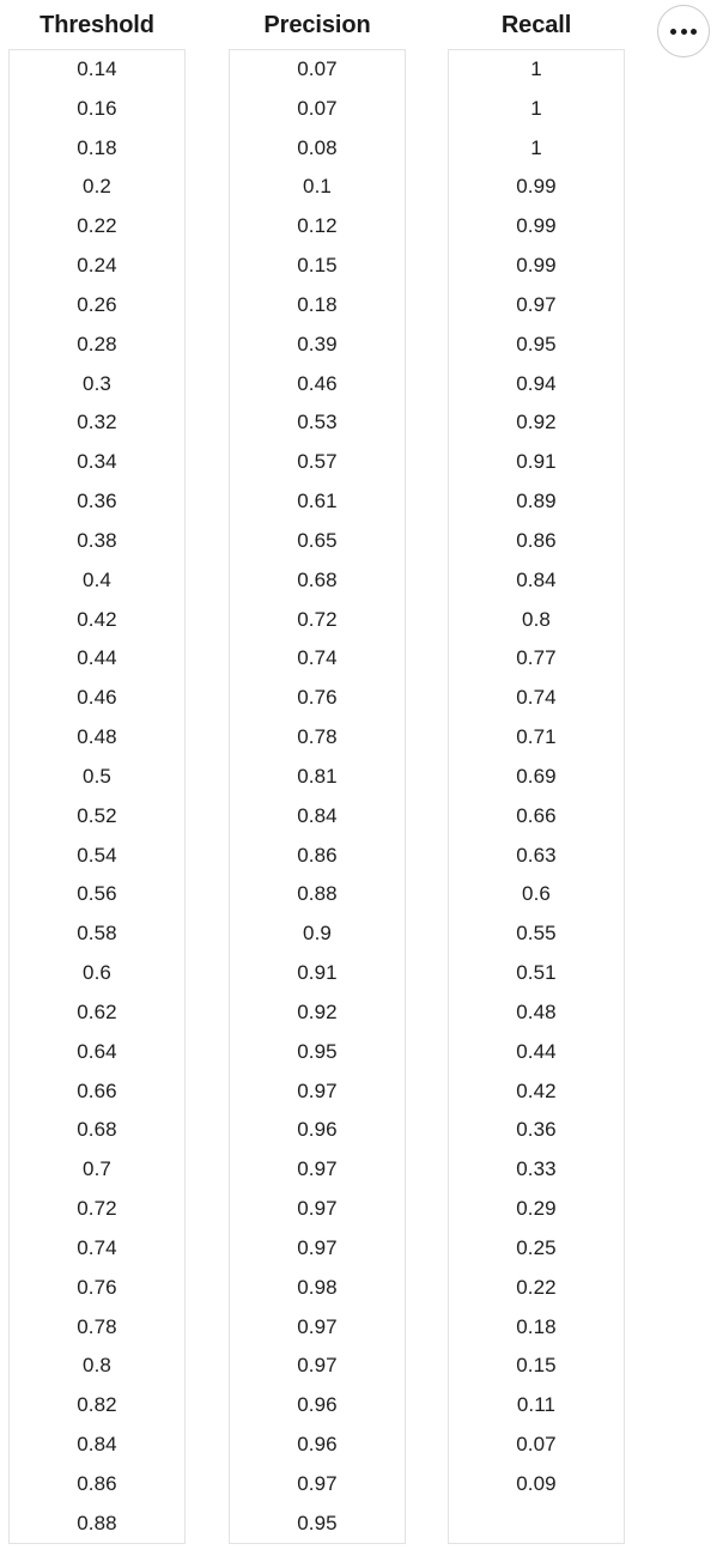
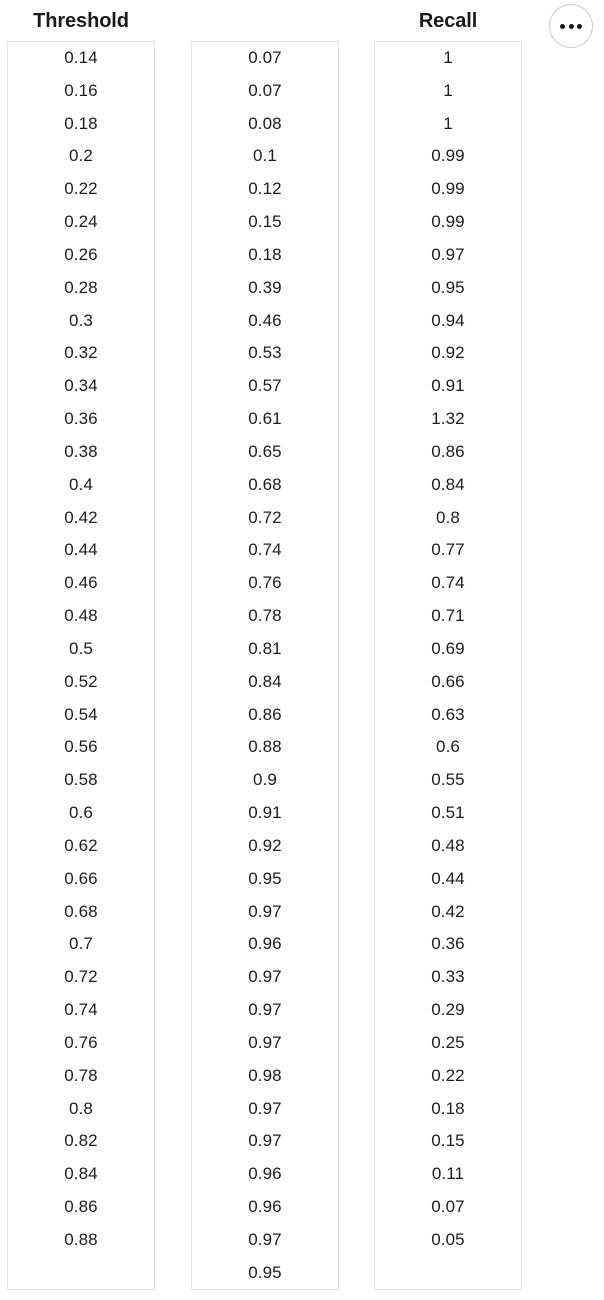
  Threshold
- Precision
  Recall
  0.14
  0.16
  0.18
  0.2
  0.22
  0.24
  0.26
  0.28
  0.3
  0.32
  0.34
  0.36
  0.38
  0.4
  0.42
  0.44
  0.46
  0.48
  0.5
  0.52
  0.54
  0.56
  0.58
  0.6
  0.62
- 0.64
  0.66
  0.68
  0.7
  0.72
  0.74
  0.76
  0.78
  0.8
  0.82
  0.84
  0.86
  0.88
  0.07
  0.07
  0.08
  0.1
  0.12
  0.15
  0.18
  0.39
  0.46
  0.53
  0.57
  0.61
  0.65
  0.68
  0.72
  0.74
  0.76
  0.78
  0.81
  0.84
  0.86
  0.88
  0.9
  0.91
  0.92
  0.95
  0.97
  0.96
  0.97
  0.97
  0.97
  0.98
  0.97
  0.97
  0.96
  0.96
  0.97
  0.95
  1
  1
  1
  0.99
  0.99
  0.99
  0.97
  0.95
  0.94
  0.92
  0.91
- 0.89
+ 1.32
  0.86
  0.84
  0.8
  0.77
  0.74
  0.71
  0.69
  0.66
  0.63
  0.6
  0.55
  0.51
  0.48
  0.44
  0.42
  0.36
  0.33
  0.29
  0.25
  0.22
  0.18
  0.15
  0.11
  0.07
- 0.09
+ 0.05
